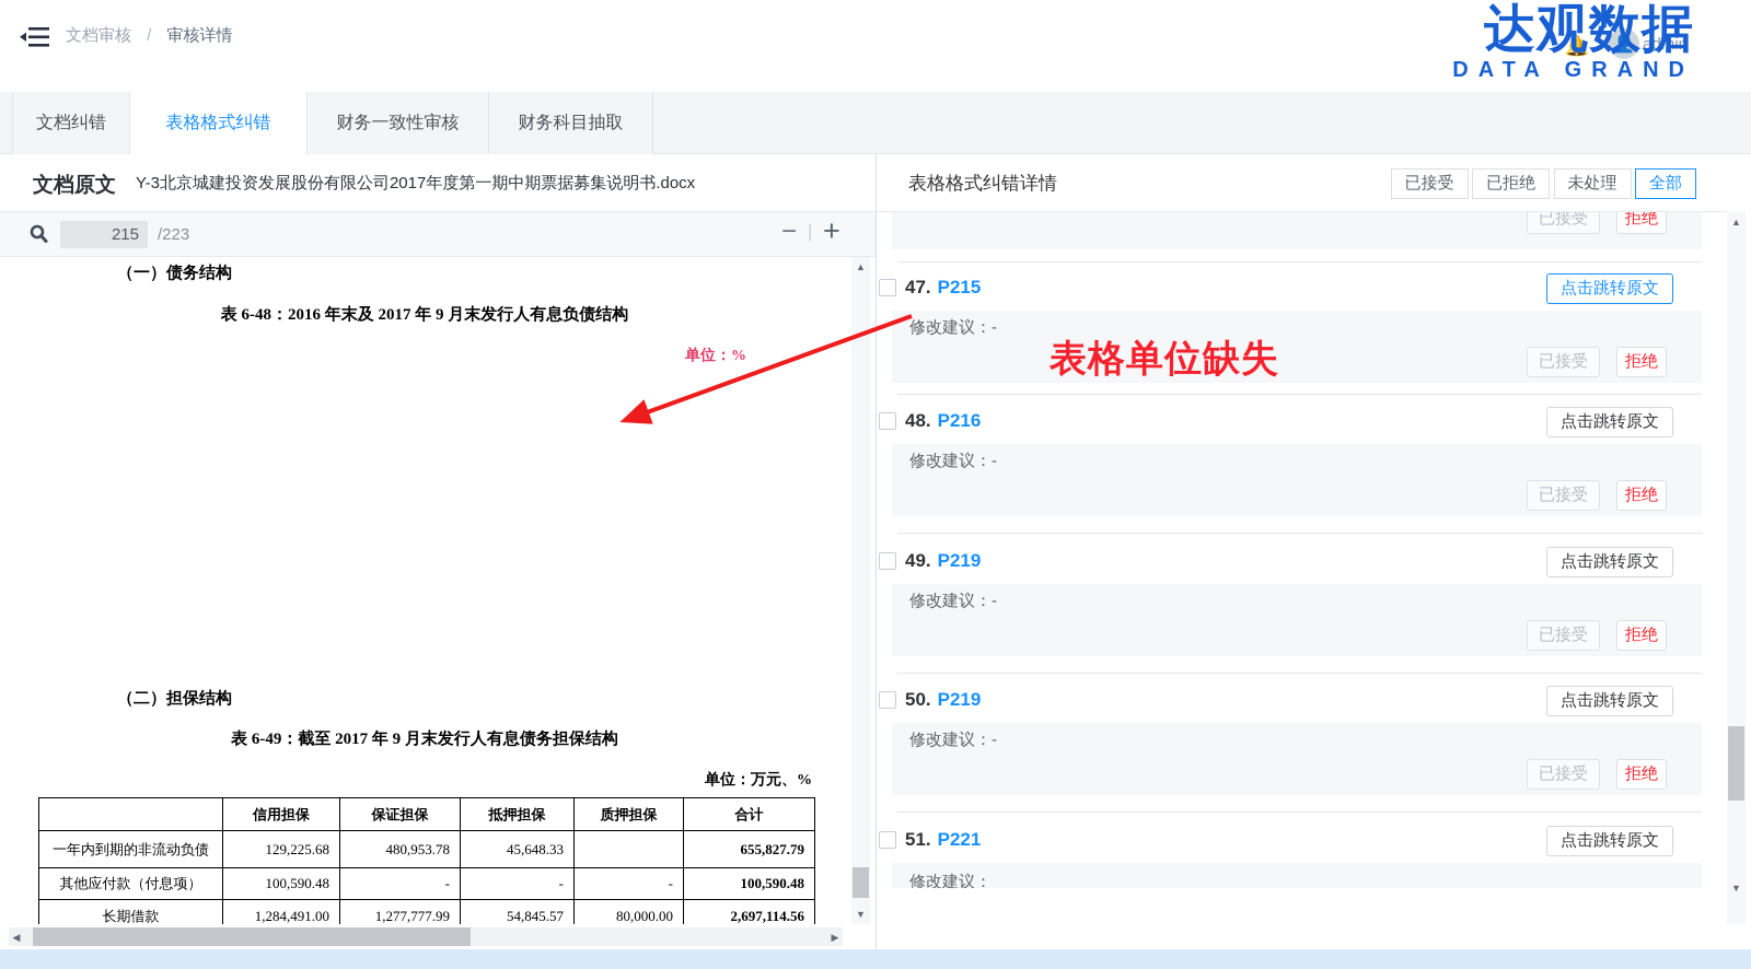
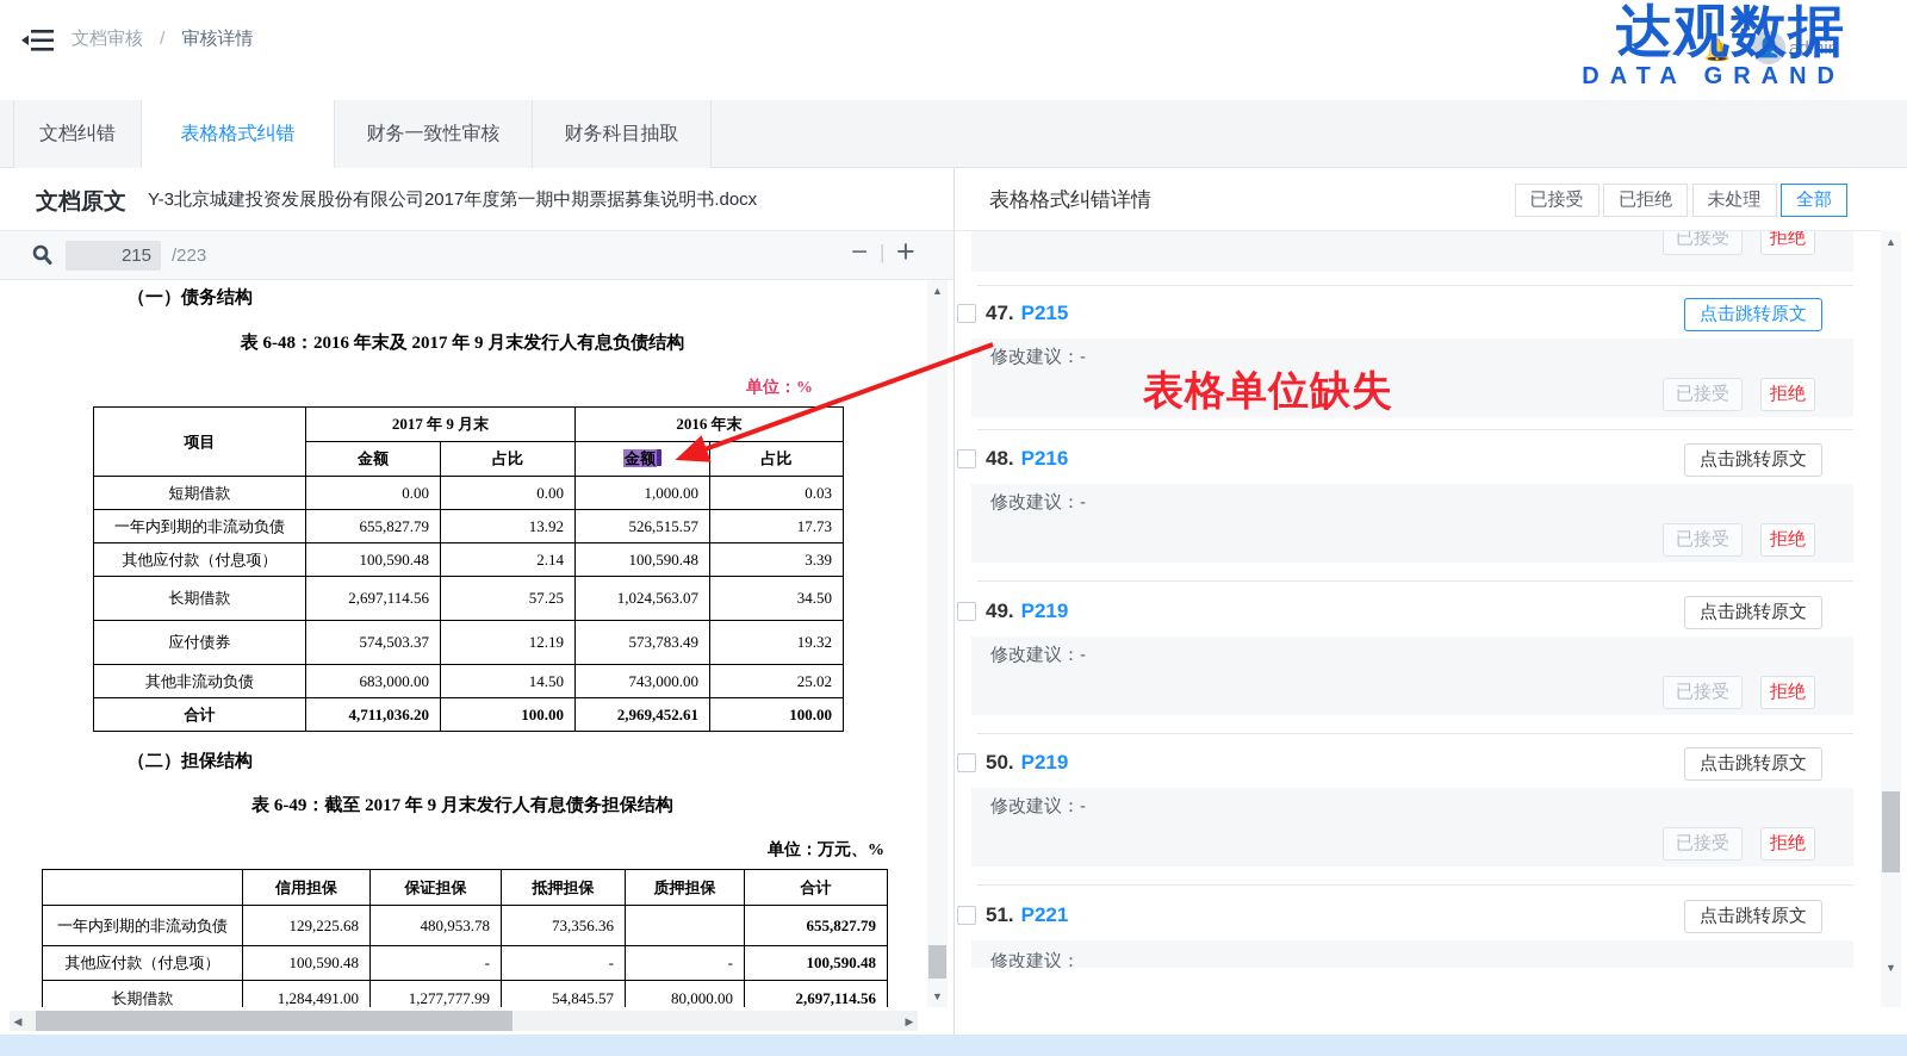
  文档审核 / 审核详情
  🔔
  👤
  admin
  达观数据
  DATA GRAND
  文档纠错
  表格格式纠错
  财务一致性审核
  财务科目抽取
  文档原文
  Y-3北京城建投资发展股份有限公司2017年度第一期中期票据募集说明书.docx
  215
  /223
  −
  |
  +
  （一）债务结构
  表 6-48：2016 年末及 2017 年 9 月末发行人有息负债结构
  单位：%
+ 项目	2017 年 9 月末	2016 年末
+ 金额	占比	金额	占比
+ 短期借款	0.00	0.00	1,000.00	0.03
+ 一年内到期的非流动负债	655,827.79	13.92	526,515.57	17.73
+ 其他应付款（付息项）	100,590.48	2.14	100,590.48	3.39
+ 长期借款	2,697,114.56	57.25	1,024,563.07	34.50
+ 应付债券	574,503.37	12.19	573,783.49	19.32
+ 其他非流动负债	683,000.00	14.50	743,000.00	25.02
+ 合计	4,711,036.20	100.00	2,969,452.61	100.00
  （二）担保结构
  表 6-49：截至 2017 年 9 月末发行人有息债务担保结构
  单位：万元、%
  	信用担保	保证担保	抵押担保	质押担保	合计
- 一年内到期的非流动负债	129,225.68	480,953.78	45,648.33		655,827.79
+ 一年内到期的非流动负债	129,225.68	480,953.78	73,356.36		655,827.79
  其他应付款（付息项）	100,590.48	-	-	-	100,590.48
  长期借款	1,284,491.00	1,277,777.99	54,845.57	80,000.00	2,697,114.56
  ▲
  ▼
  ◀
  ▶
  表格格式纠错详情
  已接受 已拒绝 未处理 全部
  已接受
  拒绝
  47. P215
  点击跳转原文
  修改建议：-
  已接受
  拒绝
  表格单位缺失
  48. P216
  点击跳转原文
  修改建议：-
  已接受
  拒绝
  49. P219
  点击跳转原文
  修改建议：-
  已接受
  拒绝
  50. P219
  点击跳转原文
  修改建议：-
  已接受
  拒绝
  51. P221
  点击跳转原文
  修改建议：
  ▲
  ▼
